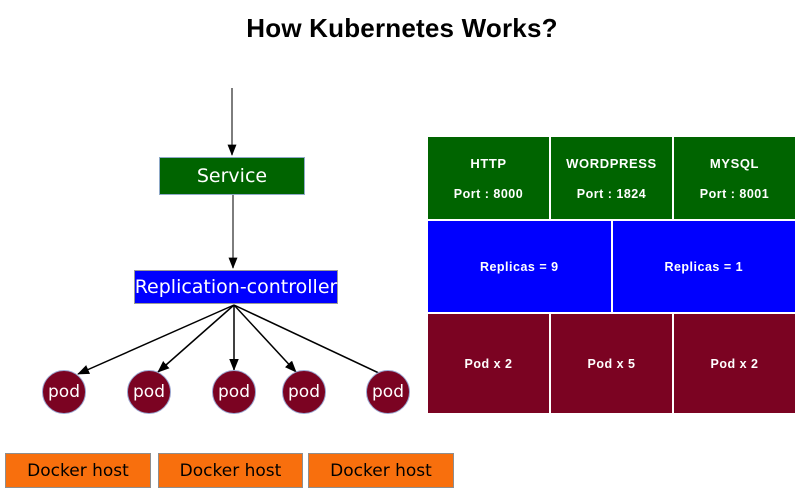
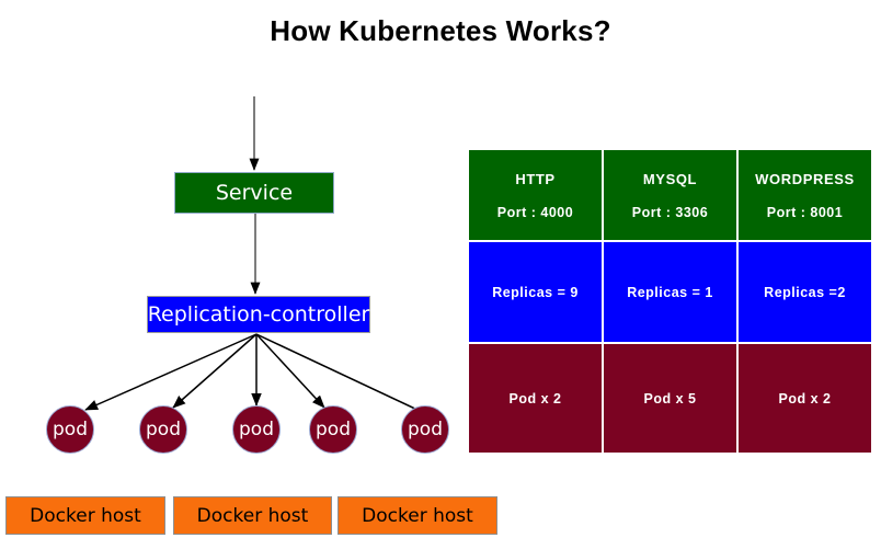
  How Kubernetes Works?
  Service
  Replication-controller
  pod
  pod
  pod
  pod
  pod
  Docker host
  Docker host
  Docker host
  HTTP
- Port : 8000
+ Port : 4000
- WORDPRESS
+ MYSQL
- Port : 1824
+ Port : 3306
- MYSQL
+ WORDPRESS
  Port : 8001
  Replicas = 9
  Replicas = 1
+ Replicas =2
  Pod x 2
  Pod x 5
  Pod x 2
